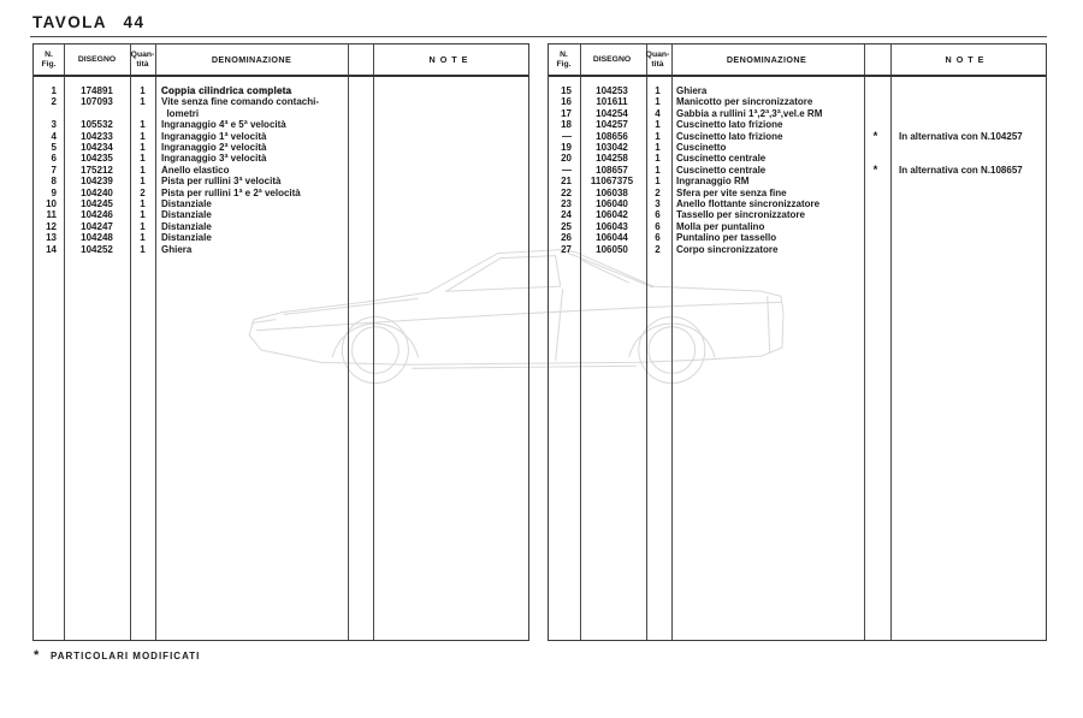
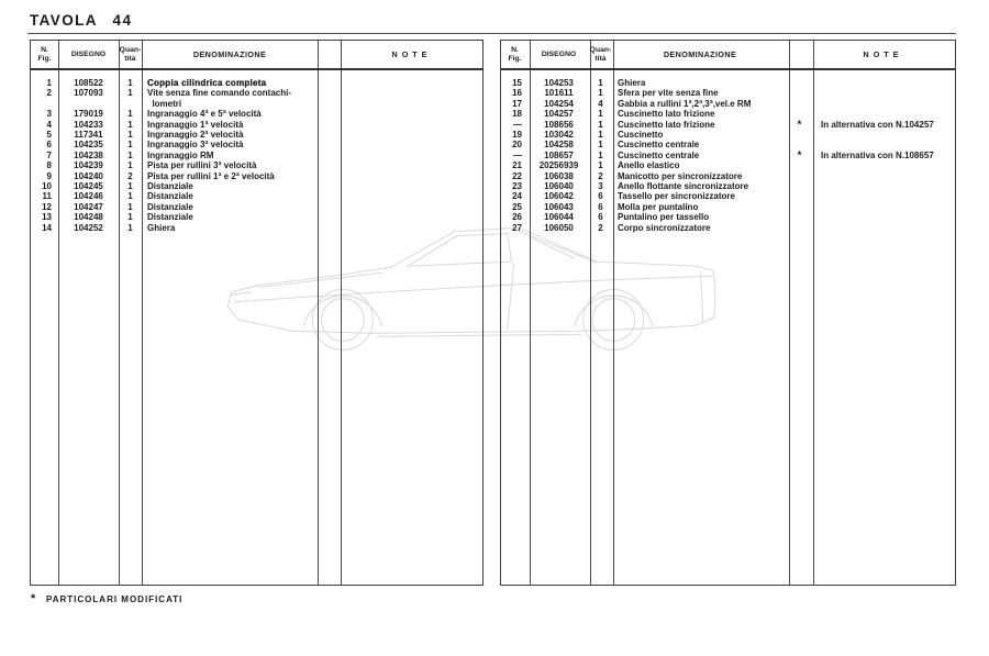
  TAVOLA 44
  DENOMINAZIONE
  NOTE
  1
- 174891
+ 108522
  1
  Coppia cilindrica completa
  2
  107093
  1
  Vite senza fine comando contachi-
  lometri
  3
- 105532
+ 179019
  1
  Ingranaggio 4ª e 5ª velocità
  4
  104233
  1
  Ingranaggio 1ª velocità
  5
- 104234
+ 117341
  1
  Ingranaggio 2ª velocità
  6
  104235
  1
  Ingranaggio 3ª velocità
  7
- 175212
+ 104238
  1
- Anello elastico
+ Ingranaggio RM
  8
  104239
  1
  Pista per rullini 3ª velocità
  9
  104240
  2
  Pista per rullini 1ª e 2ª velocità
  10
  104245
  1
  Distanziale
  11
  104246
  1
  Distanziale
  12
  104247
  1
  Distanziale
  13
  104248
  1
  Distanziale
  14
  104252
  1
  Ghiera
  DENOMINAZIONE
  NOTE
  15
  104253
  1
  Ghiera
  16
  101611
  1
- Manicotto per sincronizzatore
+ Sfera per vite senza fine
  17
  104254
  4
  Gabbia a rullini 1ª,2ª,3ª,vel.e RM
  18
  104257
  1
  Cuscinetto lato frizione
  —
  108656
  1
  Cuscinetto lato frizione
  *
  In alternativa con N.104257
  19
  103042
  1
  Cuscinetto
  20
  104258
  1
  Cuscinetto centrale
  —
  108657
  1
  Cuscinetto centrale
  *
  In alternativa con N.108657
  21
- 11067375
+ 20256939
  1
- Ingranaggio RM
+ Anello elastico
  22
  106038
  2
- Sfera per vite senza fine
+ Manicotto per sincronizzatore
  23
  106040
  3
  Anello flottante sincronizzatore
  24
  106042
  6
  Tassello per sincronizzatore
  25
  106043
  6
  Molla per puntalino
  26
  106044
  6
  Puntalino per tassello
  27
  106050
  2
  Corpo sincronizzatore
  *
  PARTICOLARI MODIFICATI
